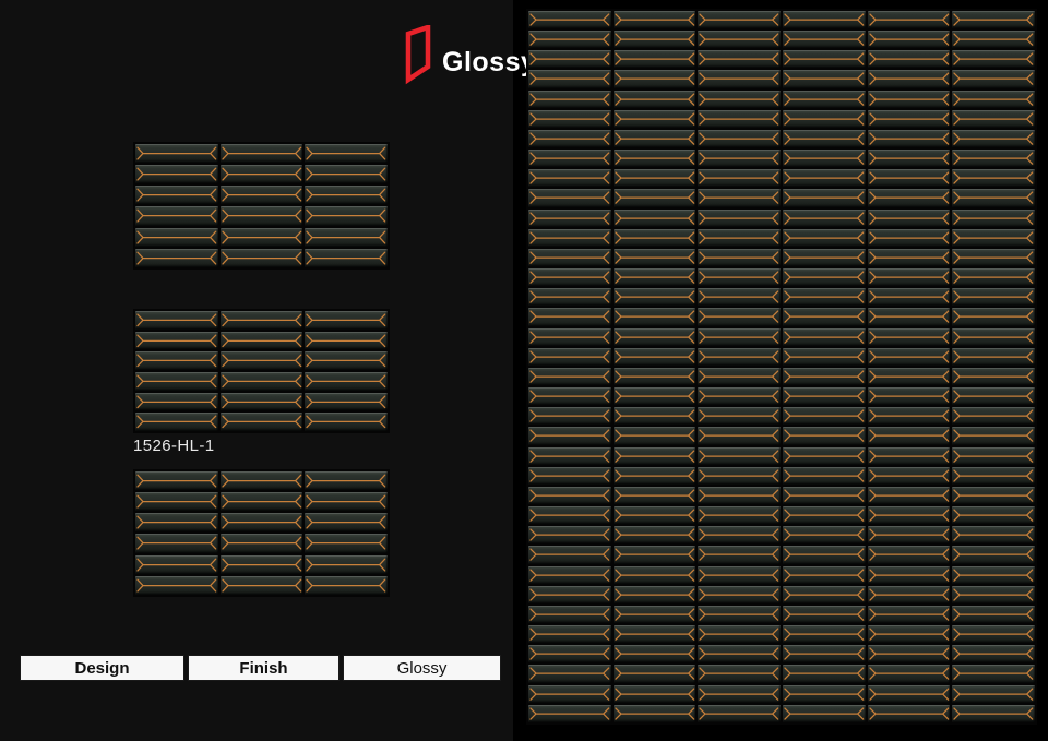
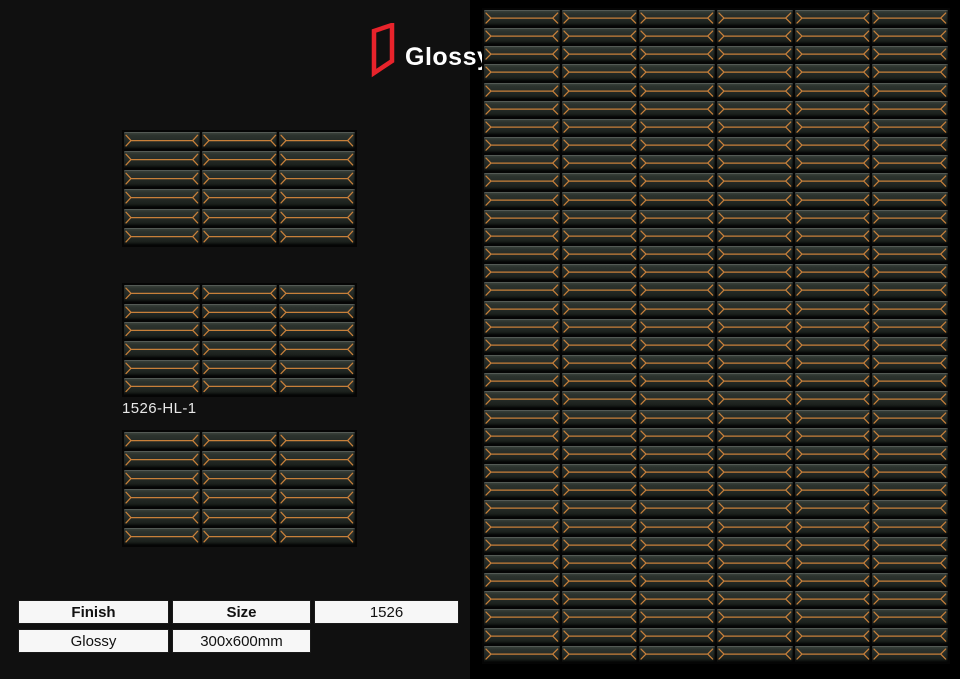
  Gloss
  1526-HL-1
- Design
  Finish
+ Size
+ 1526
  Glossy
+ 300x600mm
